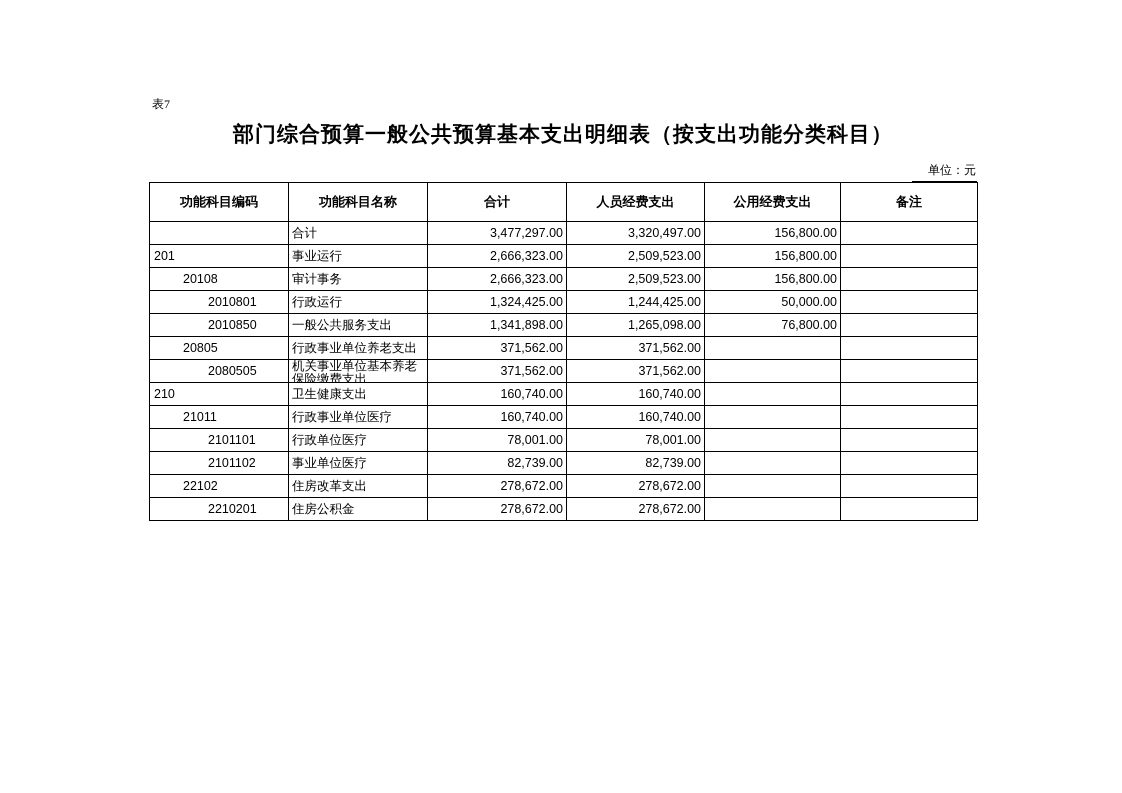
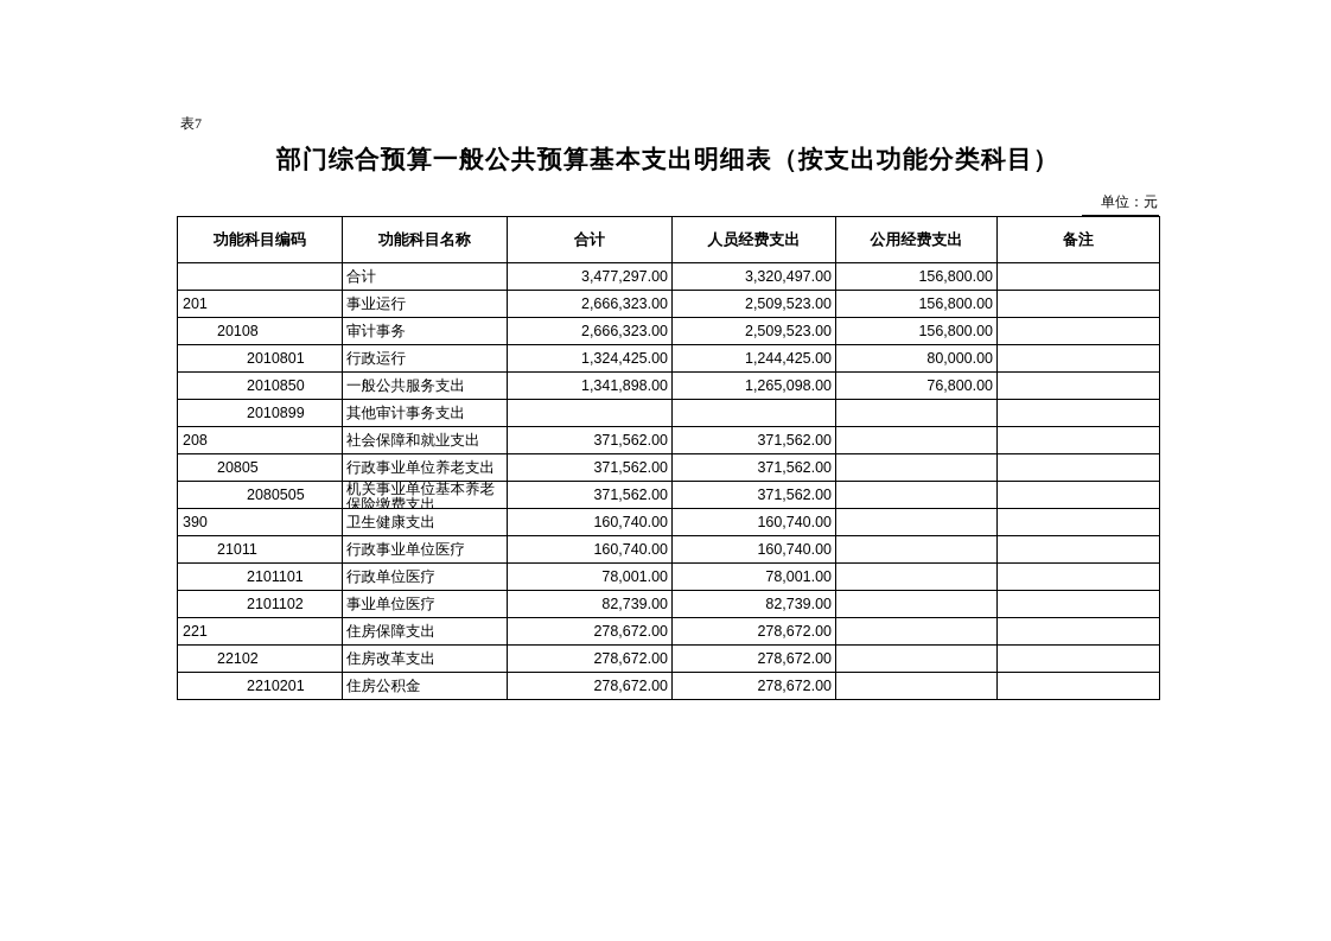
  表7
  部门综合预算一般公共预算基本支出明细表（按支出功能分类科目）
  单位：元
  功能科目编码	功能科目名称	合计	人员经费支出	公用经费支出	备注
  	合计	3,477,297.00	3,320,497.00	156,800.00
  201	事业运行	2,666,323.00	2,509,523.00	156,800.00
  20108	审计事务	2,666,323.00	2,509,523.00	156,800.00
- 2010801	行政运行	1,324,425.00	1,244,425.00	50,000.00
+ 2010801	行政运行	1,324,425.00	1,244,425.00	80,000.00
  2010850	一般公共服务支出	1,341,898.00	1,265,098.00	76,800.00
+ 2010899	其他审计事务支出
+ 208	社会保障和就业支出	371,562.00	371,562.00
  20805	行政事业单位养老支出	371,562.00	371,562.00
  2080505	机关事业单位基本养老保险缴费支出	371,562.00	371,562.00
- 210	卫生健康支出	160,740.00	160,740.00
+ 390	卫生健康支出	160,740.00	160,740.00
  21011	行政事业单位医疗	160,740.00	160,740.00
  2101101	行政单位医疗	78,001.00	78,001.00
  2101102	事业单位医疗	82,739.00	82,739.00
+ 221	住房保障支出	278,672.00	278,672.00
  22102	住房改革支出	278,672.00	278,672.00
  2210201	住房公积金	278,672.00	278,672.00
